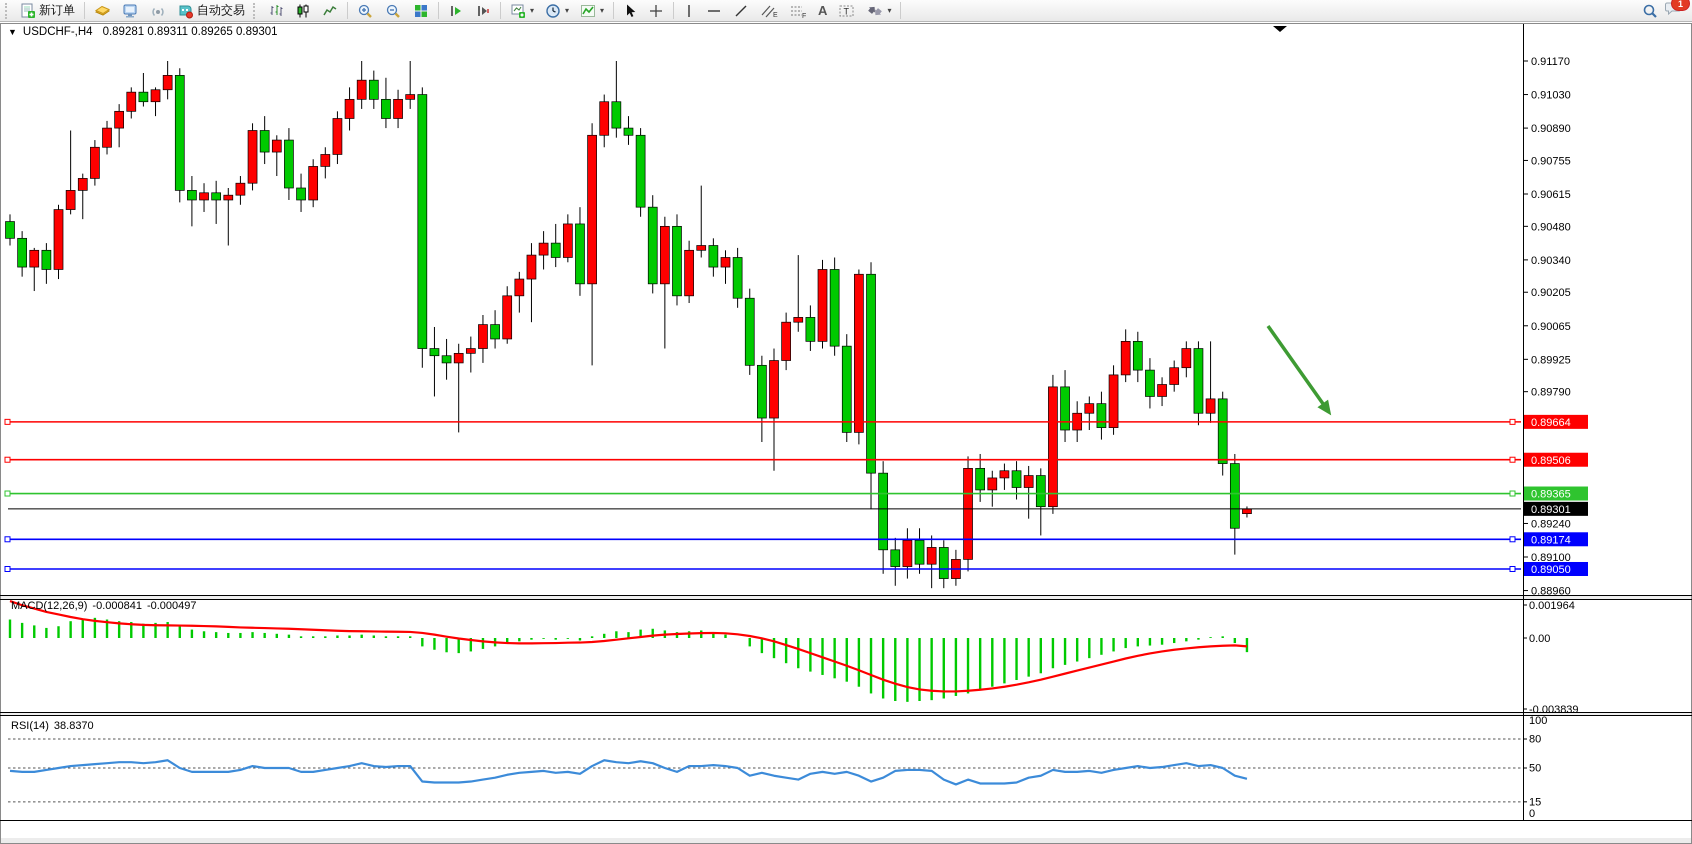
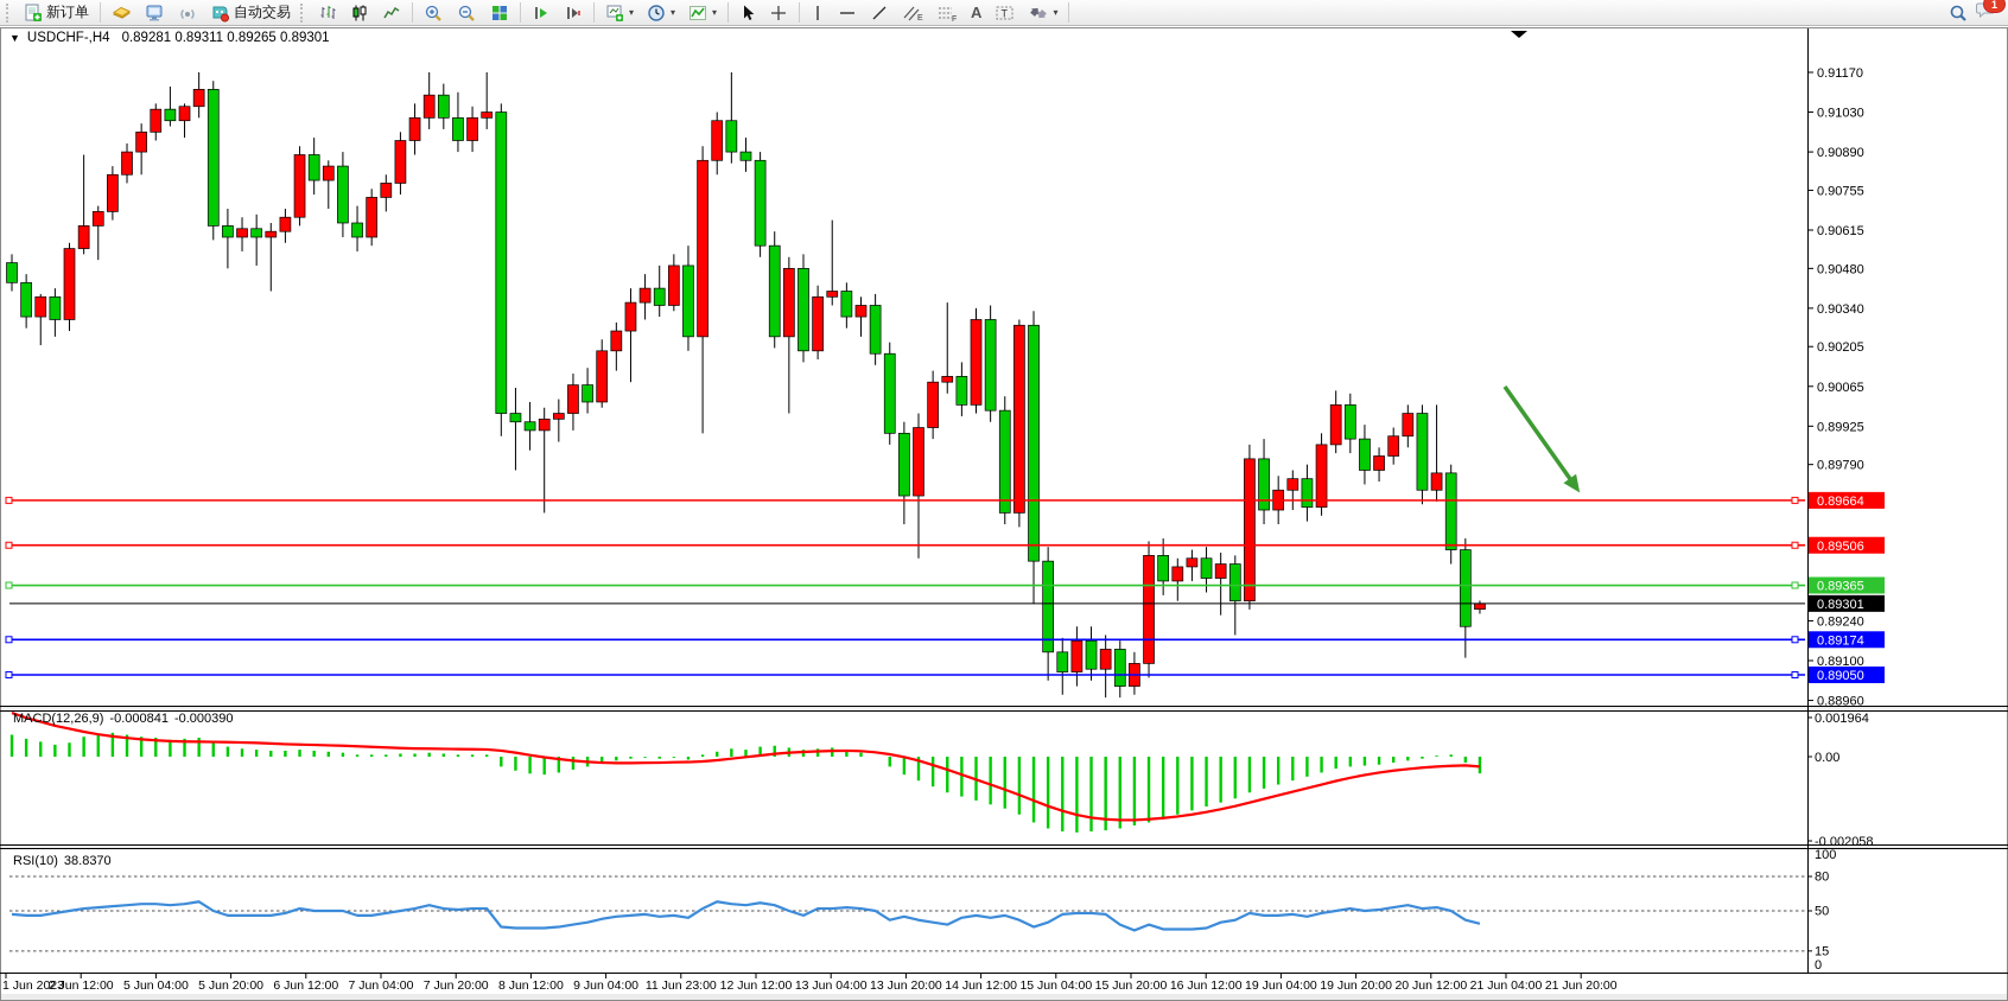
  新订单
  自动交易
  ▾
  ▾
  ▾
  A
  T
  ▾
  1
  0.89664
  0.89506
  0.89365
  0.89301
  0.89174
  0.89050
  0.91170
  0.91030
  0.90890
  0.90755
  0.90615
  0.90480
  0.90340
  0.90205
  0.90065
  0.89925
  0.89790
  0.89240
  0.89100
  0.88960
  0.001964
  0.00
- -0.003839
+ -0.002058
  100
  80
  50
  15
  0
+ 1 Jun 2023
+ 2 Jun 12:00
+ 5 Jun 04:00
+ 5 Jun 20:00
+ 6 Jun 12:00
+ 7 Jun 04:00
+ 7 Jun 20:00
+ 8 Jun 12:00
+ 9 Jun 04:00
+ 11 Jun 23:00
+ 12 Jun 12:00
+ 13 Jun 04:00
+ 13 Jun 20:00
+ 14 Jun 12:00
+ 15 Jun 04:00
+ 15 Jun 20:00
+ 16 Jun 12:00
+ 19 Jun 04:00
+ 19 Jun 20:00
+ 20 Jun 12:00
+ 21 Jun 04:00
+ 21 Jun 20:00
  ▼ USDCHF-,H4 0.89281 0.89311 0.89265 0.89301
- MACD(12,26,9) -0.000841 -0.000497
+ MACD(12,26,9) -0.000841 -0.000390
- RSI(14) 38.8370
+ RSI(10) 38.8370
